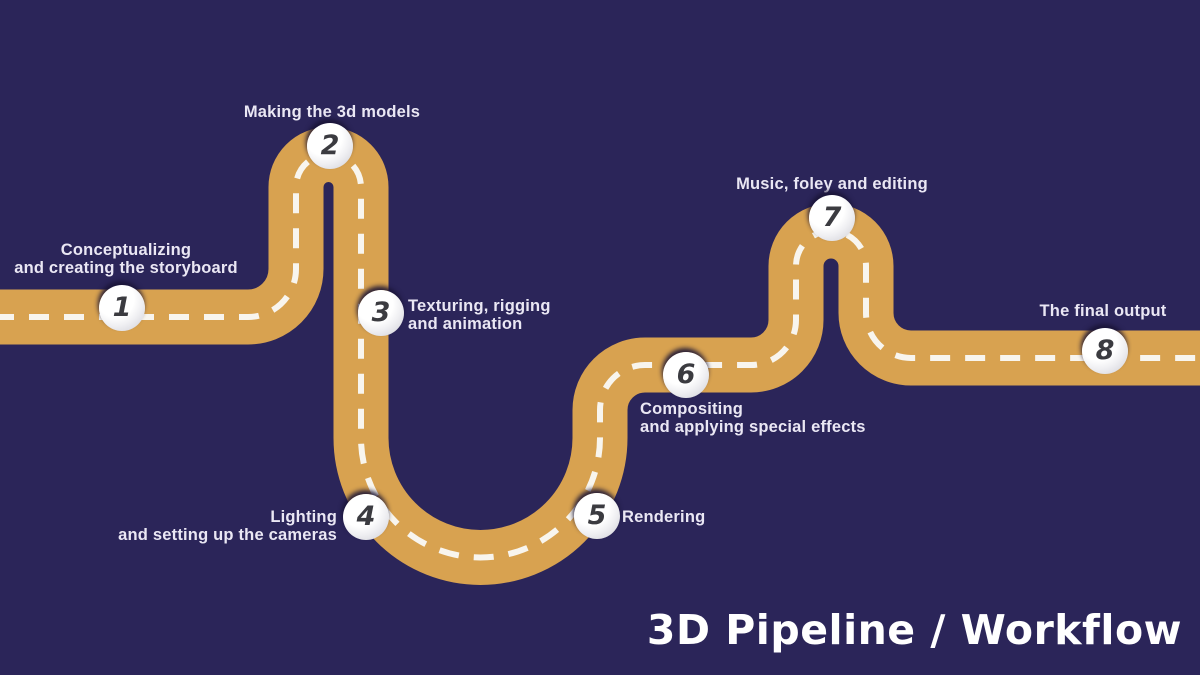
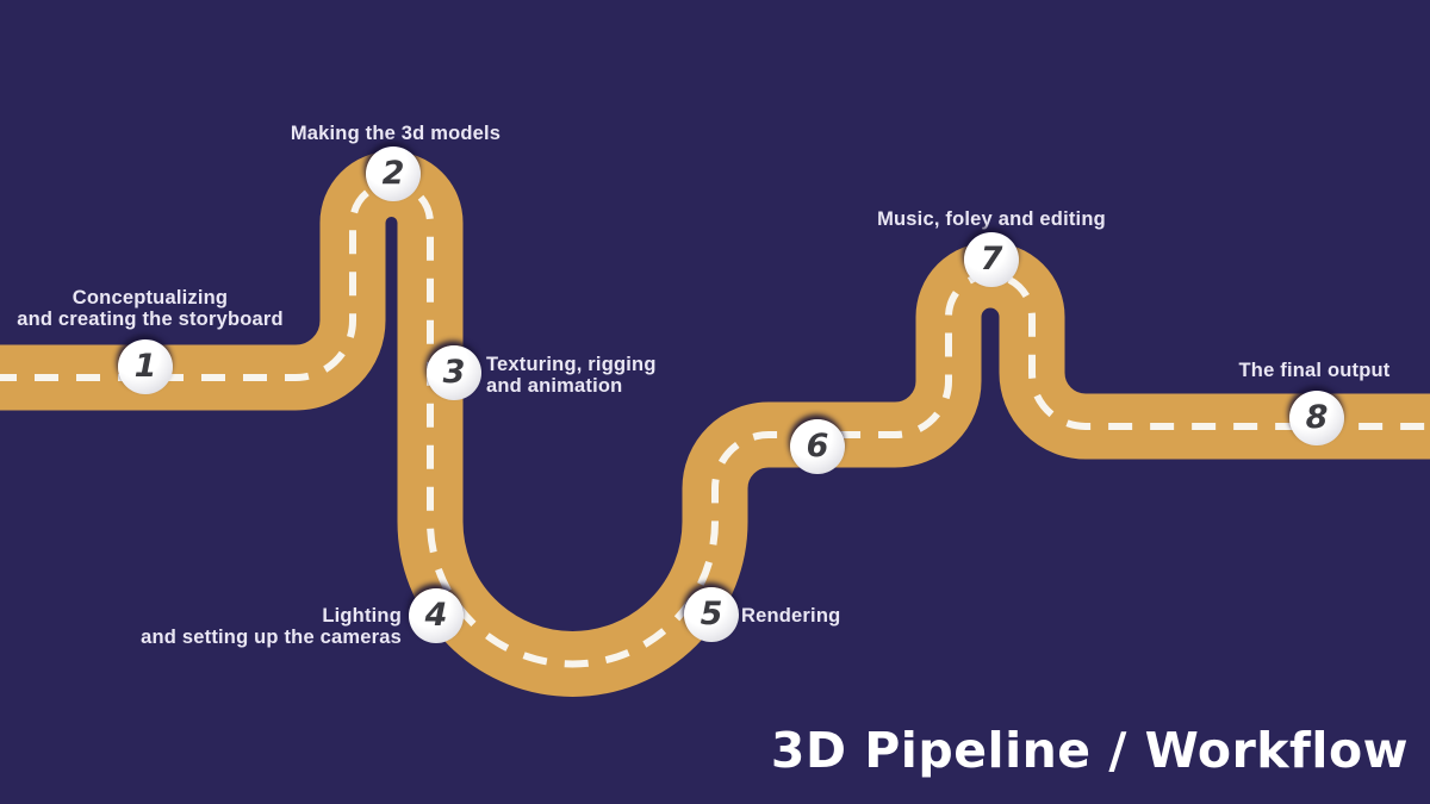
  Conceptualizing
  and creating the storyboard
  Making the 3d models
  Texturing, rigging
  and animation
  Lighting
  and setting up the cameras
  Rendering
- Compositing
- and applying special effects
  Music, foley and editing
  The final output
  1
  2
  3
  4
  5
  6
  7
  8
  3D Pipeline / Workflow
